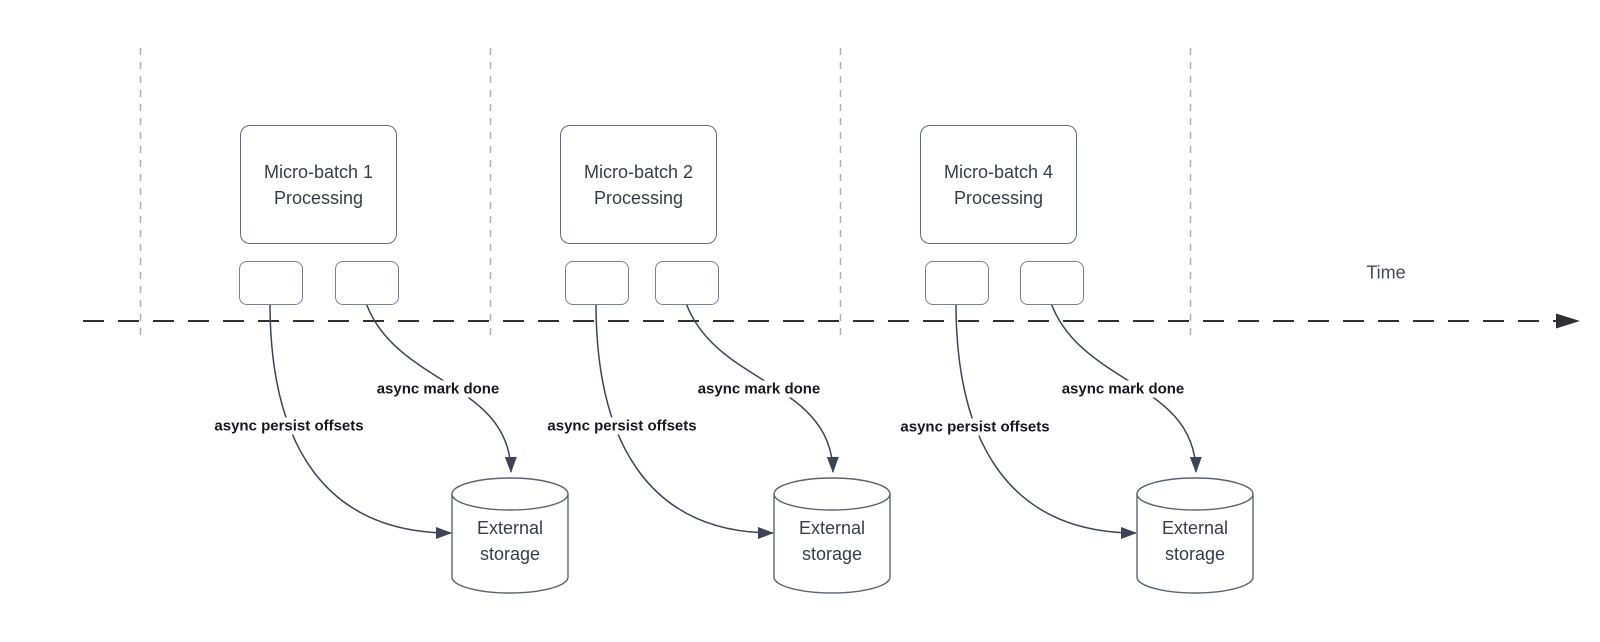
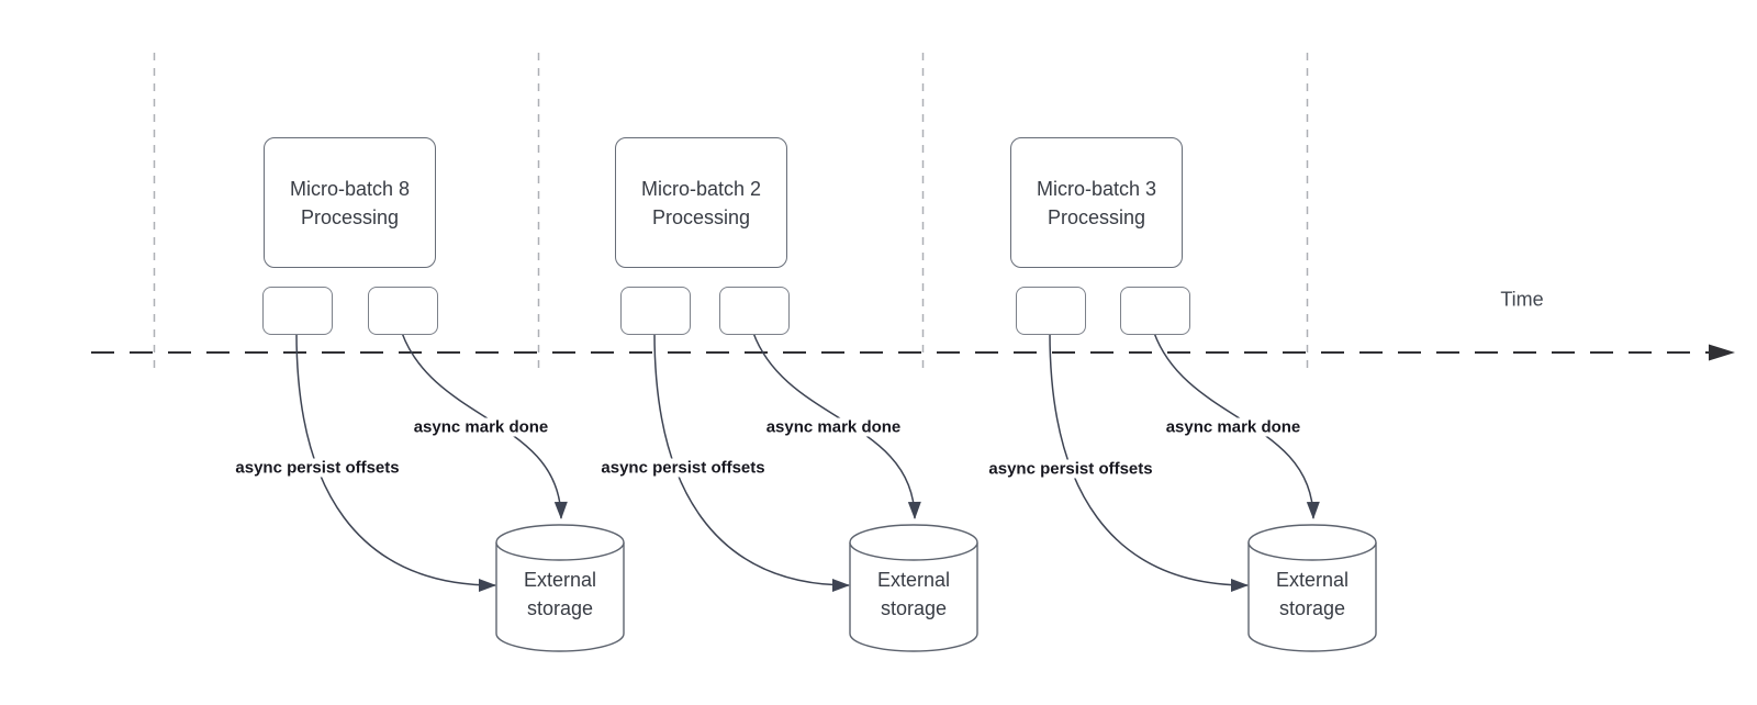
- Micro-batch 1
+ Micro-batch 8
  Processing
  Micro-batch 2
  Processing
- Micro-batch 4
+ Micro-batch 3
  Processing
  async persist offsets
  async mark done
  async persist offsets
  async mark done
  async persist offsets
  async mark done
  External
  storage
  External
  storage
  External
  storage
  Time
